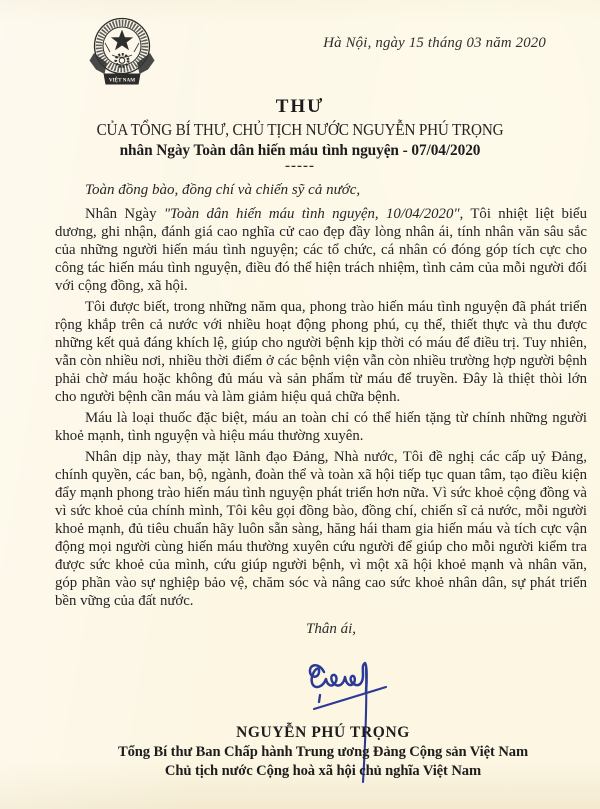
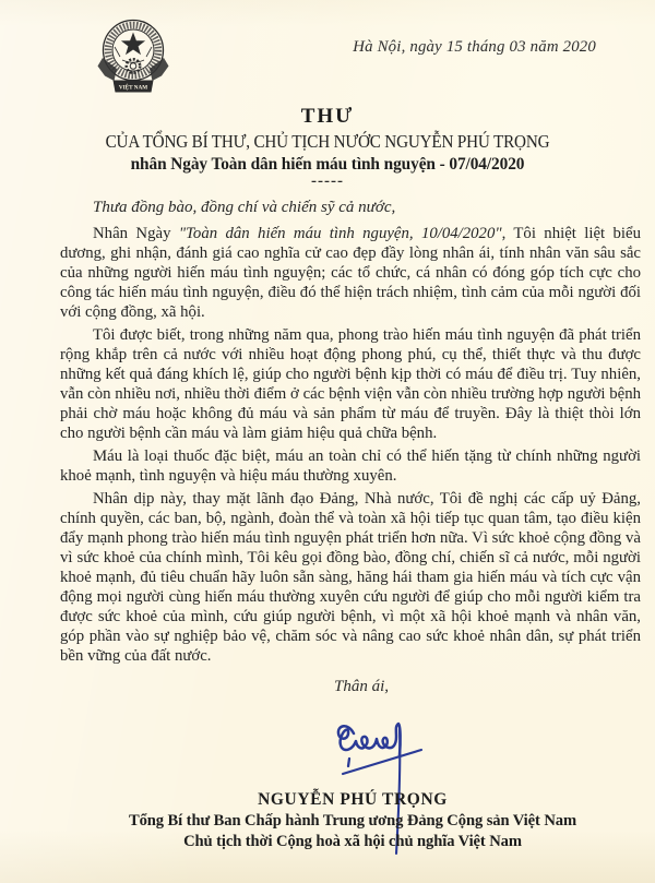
  Hà Nội, ngày 15 tháng 03 năm 2020
  THƯ
  CỦA TỔNG BÍ THƯ, CHỦ TỊCH NƯỚC NGUYỄN PHÚ TRỌNG
  nhân Ngày Toàn dân hiến máu tình nguyện - 07/04/2020
  -----
- Toàn đồng bào, đồng chí và chiến sỹ cả nước,
+ Thưa đồng bào, đồng chí và chiến sỹ cả nước,
  Nhân Ngày "Toàn dân hiến máu tình nguyện, 10/04/2020", Tôi nhiệt liệt biểu dương, ghi nhận, đánh giá cao nghĩa cử cao đẹp đầy lòng nhân ái, tính nhân văn sâu sắc của những người hiến máu tình nguyện; các tổ chức, cá nhân có đóng góp tích cực cho công tác hiến máu tình nguyện, điều đó thể hiện trách nhiệm, tình cảm của mỗi người đối với cộng đồng, xã hội.
  Tôi được biết, trong những năm qua, phong trào hiến máu tình nguyện đã phát triển rộng khắp trên cả nước với nhiều hoạt động phong phú, cụ thể, thiết thực và thu được những kết quả đáng khích lệ, giúp cho người bệnh kịp thời có máu để điều trị. Tuy nhiên, vẫn còn nhiều nơi, nhiều thời điểm ở các bệnh viện vẫn còn nhiều trường hợp người bệnh phải chờ máu hoặc không đủ máu và sản phẩm từ máu để truyền. Đây là thiệt thòi lớn cho người bệnh cần máu và làm giảm hiệu quả chữa bệnh.
  Máu là loại thuốc đặc biệt, máu an toàn chỉ có thể hiến tặng từ chính những người khoẻ mạnh, tình nguyện và hiệu máu thường xuyên.
  Nhân dịp này, thay mặt lãnh đạo Đảng, Nhà nước, Tôi đề nghị các cấp uỷ Đảng, chính quyền, các ban, bộ, ngành, đoàn thể và toàn xã hội tiếp tục quan tâm, tạo điều kiện đẩy mạnh phong trào hiến máu tình nguyện phát triển hơn nữa. Vì sức khoẻ cộng đồng và vì sức khoẻ của chính mình, Tôi kêu gọi đồng bào, đồng chí, chiến sĩ cả nước, mỗi người khoẻ mạnh, đủ tiêu chuẩn hãy luôn sẵn sàng, hăng hái tham gia hiến máu và tích cực vận động mọi người cùng hiến máu thường xuyên cứu người để giúp cho mỗi người kiểm tra được sức khoẻ của mình, cứu giúp người bệnh, vì một xã hội khoẻ mạnh và nhân văn, góp phần vào sự nghiệp bảo vệ, chăm sóc và nâng cao sức khoẻ nhân dân, sự phát triển bền vững của đất nước.
  Thân ái,
  NGUYỄN PHÚ TRỌNG
  Tổng Bí thư Ban Chấp hành Trung ương Đảng Cộng sản Việt Nam
- Chủ tịch nước Cộng hoà xã hội chủ nghĩa Việt Nam
+ Chủ tịch thời Cộng hoà xã hội chủ nghĩa Việt Nam
